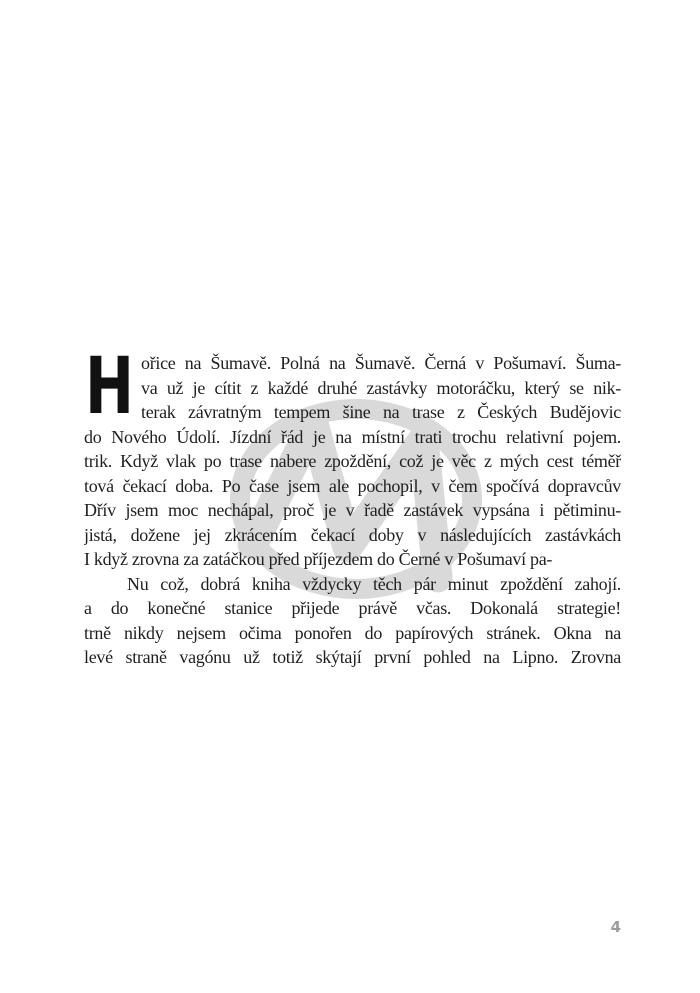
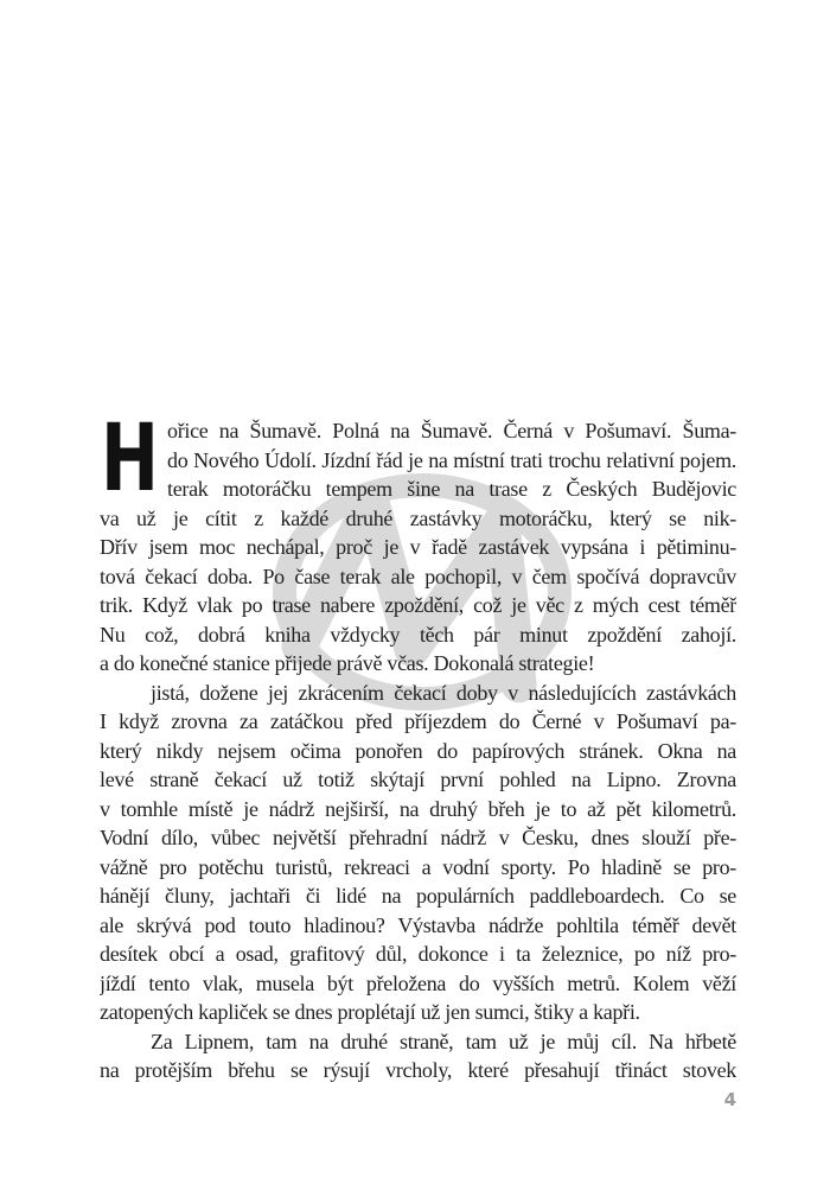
  H
  ořice na Šumavě. Polná na Šumavě. Černá v Pošumaví. Šuma-
- va už je cítit z každé druhé zastávky motoráčku, který se nik-
+ do Nového Údolí. Jízdní řád je na místní trati trochu relativní pojem.
- terak závratným tempem šine na trase z Českých Budějovic
+ terak motoráčku tempem šine na trase z Českých Budějovic
- do Nového Údolí. Jízdní řád je na místní trati trochu relativní pojem.
+ va už je cítit z každé druhé zastávky motoráčku, který se nik-
- trik. Když vlak po trase nabere zpoždění, což je věc z mých cest téměř
+ Dřív jsem moc nechápal, proč je v řadě zastávek vypsána i pětiminu-
- tová čekací doba. Po čase jsem ale pochopil, v čem spočívá dopravcův
+ tová čekací doba. Po čase terak ale pochopil, v čem spočívá dopravcův
- Dřív jsem moc nechápal, proč je v řadě zastávek vypsána i pětiminu-
+ trik. Když vlak po trase nabere zpoždění, což je věc z mých cest téměř
- jistá, dožene jej zkrácením čekací doby v následujících zastávkách
+ Nu což, dobrá kniha vždycky těch pár minut zpoždění zahojí.
- I když zrovna za zatáčkou před příjezdem do Černé v Pošumaví pa-
+ a do konečné stanice přijede právě včas. Dokonalá strategie!
- Nu což, dobrá kniha vždycky těch pár minut zpoždění zahojí.
+ jistá, dožene jej zkrácením čekací doby v následujících zastávkách
- a do konečné stanice přijede právě včas. Dokonalá strategie!
+ I když zrovna za zatáčkou před příjezdem do Černé v Pošumaví pa-
- trně nikdy nejsem očima ponořen do papírových stránek. Okna na
+ který nikdy nejsem očima ponořen do papírových stránek. Okna na
- levé straně vagónu už totiž skýtají první pohled na Lipno. Zrovna
+ levé straně čekací už totiž skýtají první pohled na Lipno. Zrovna
+ v tomhle místě je nádrž nejširší, na druhý břeh je to až pět kilometrů.
+ Vodní dílo, vůbec největší přehradní nádrž v Česku, dnes slouží pře-
+ vážně pro potěchu turistů, rekreaci a vodní sporty. Po hladině se pro-
+ hánějí čluny, jachtaři či lidé na populárních paddleboardech. Co se
+ ale skrývá pod touto hladinou? Výstavba nádrže pohltila téměř devět
+ desítek obcí a osad, grafitový důl, dokonce i ta železnice, po níž pro-
+ jíždí tento vlak, musela být přeložena do vyšších metrů. Kolem věží
+ zatopených kapliček se dnes proplétají už jen sumci, štiky a kapři.
+ Za Lipnem, tam na druhé straně, tam už je můj cíl. Na hřbetě
+ na protějším břehu se rýsují vrcholy, které přesahují třináct stovek
  4
